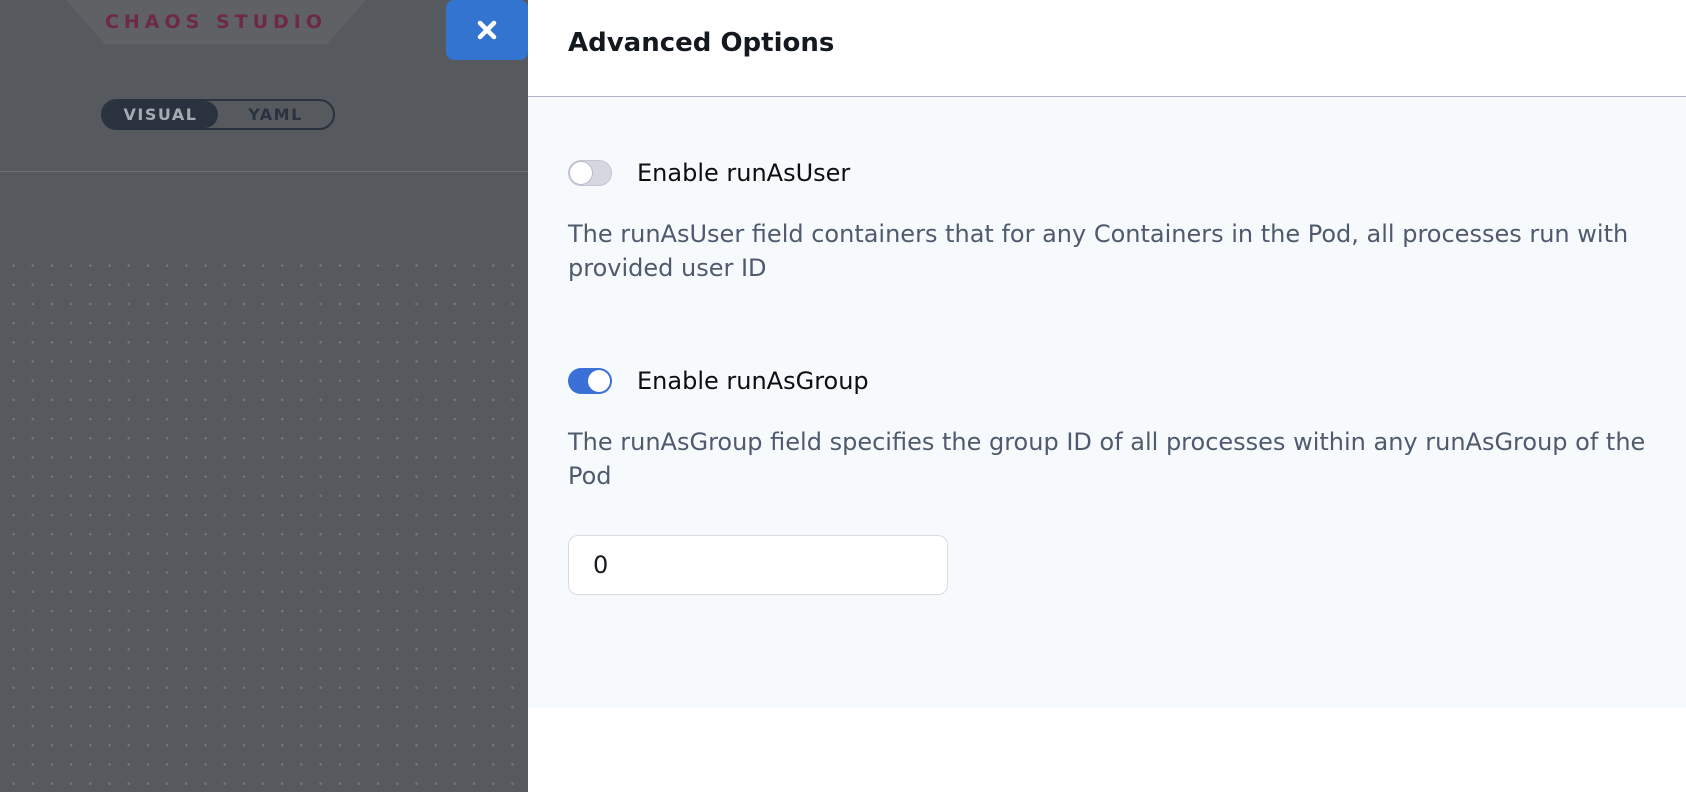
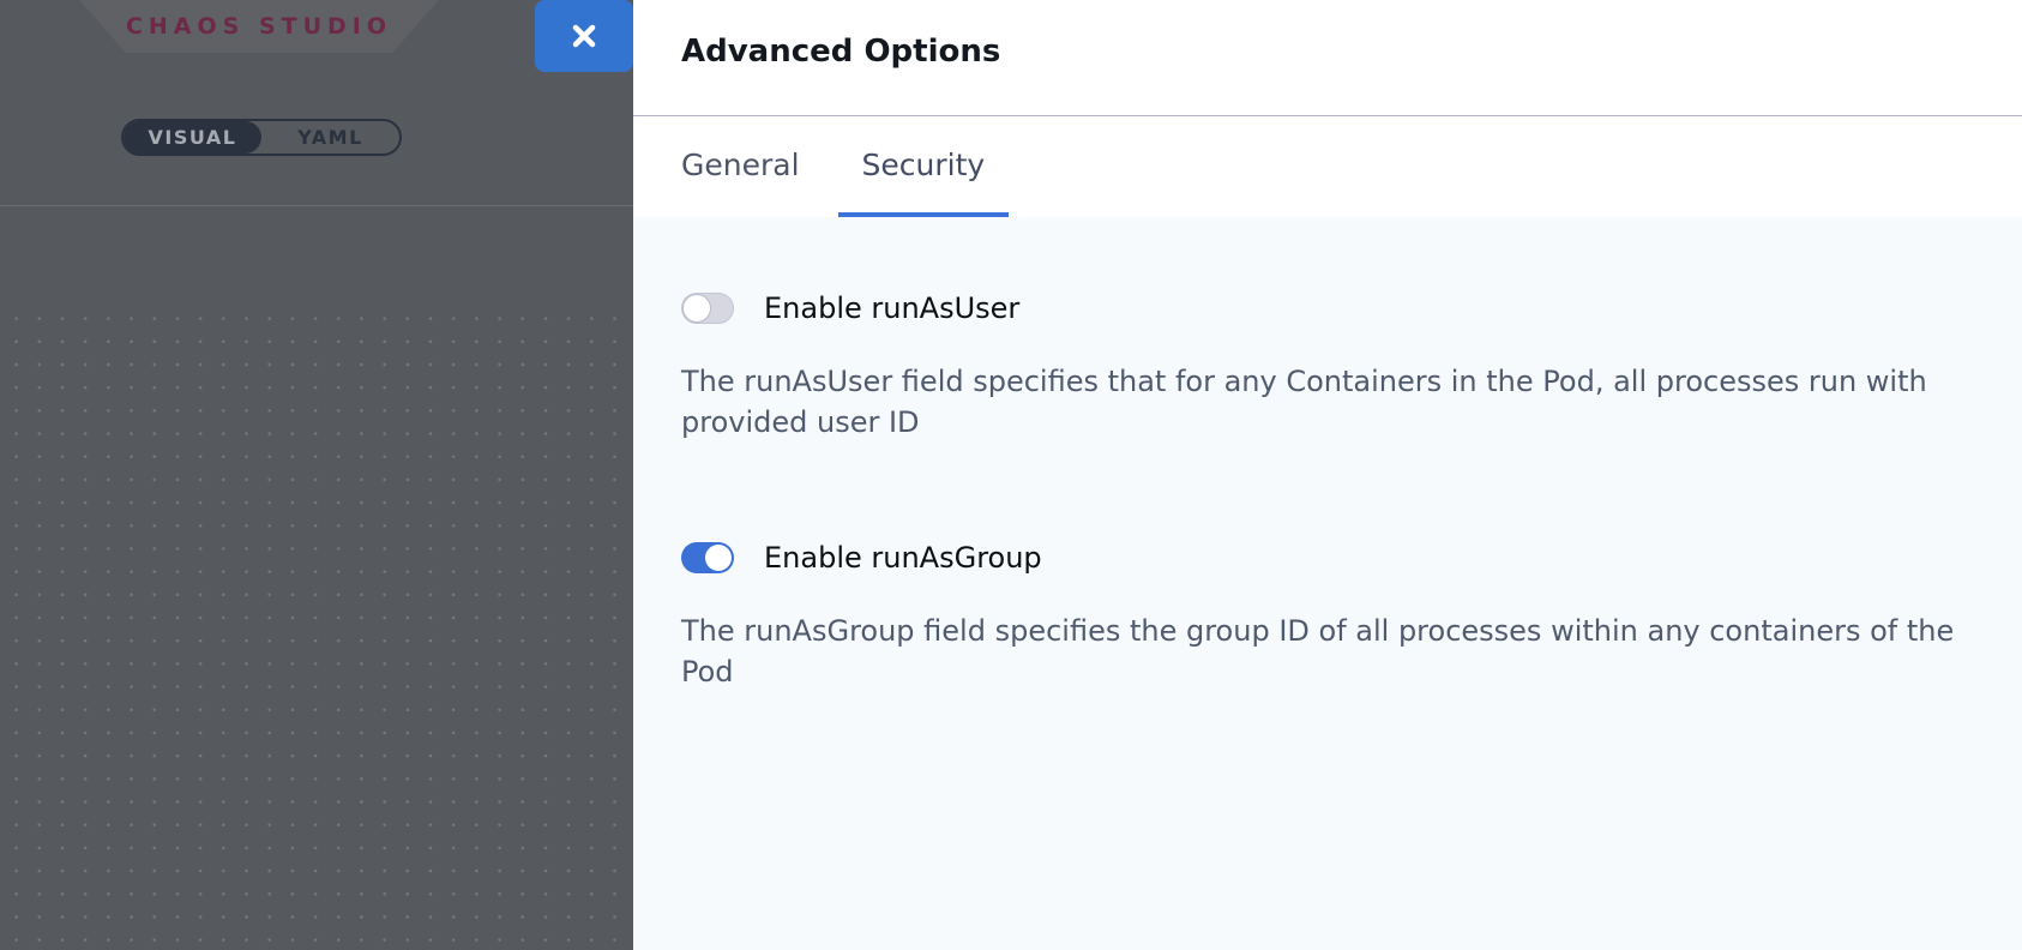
  CHAOS STUDIO
  VISUAL
  YAML
  Advanced Options
+ General
+ Security
  Enable runAsUser
- The runAsUser field containers that for any Containers in the Pod, all processes run with provided user ID
+ The runAsUser field specifies that for any Containers in the Pod, all processes run with provided user ID
  Enable runAsGroup
- The runAsGroup field specifies the group ID of all processes within any runAsGroup of the Pod
+ The runAsGroup field specifies the group ID of all processes within any containers of the Pod
- 0
